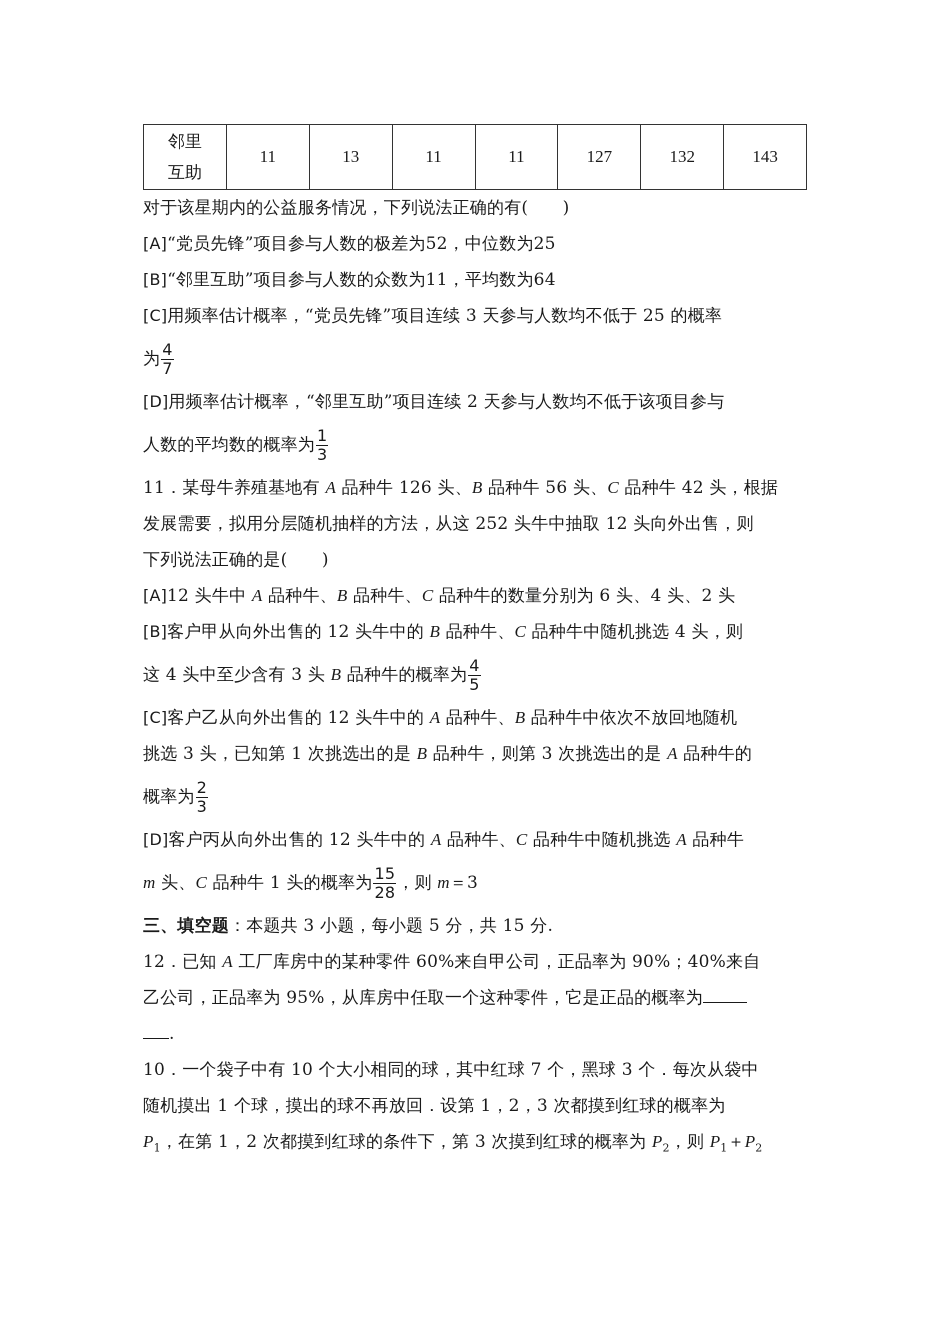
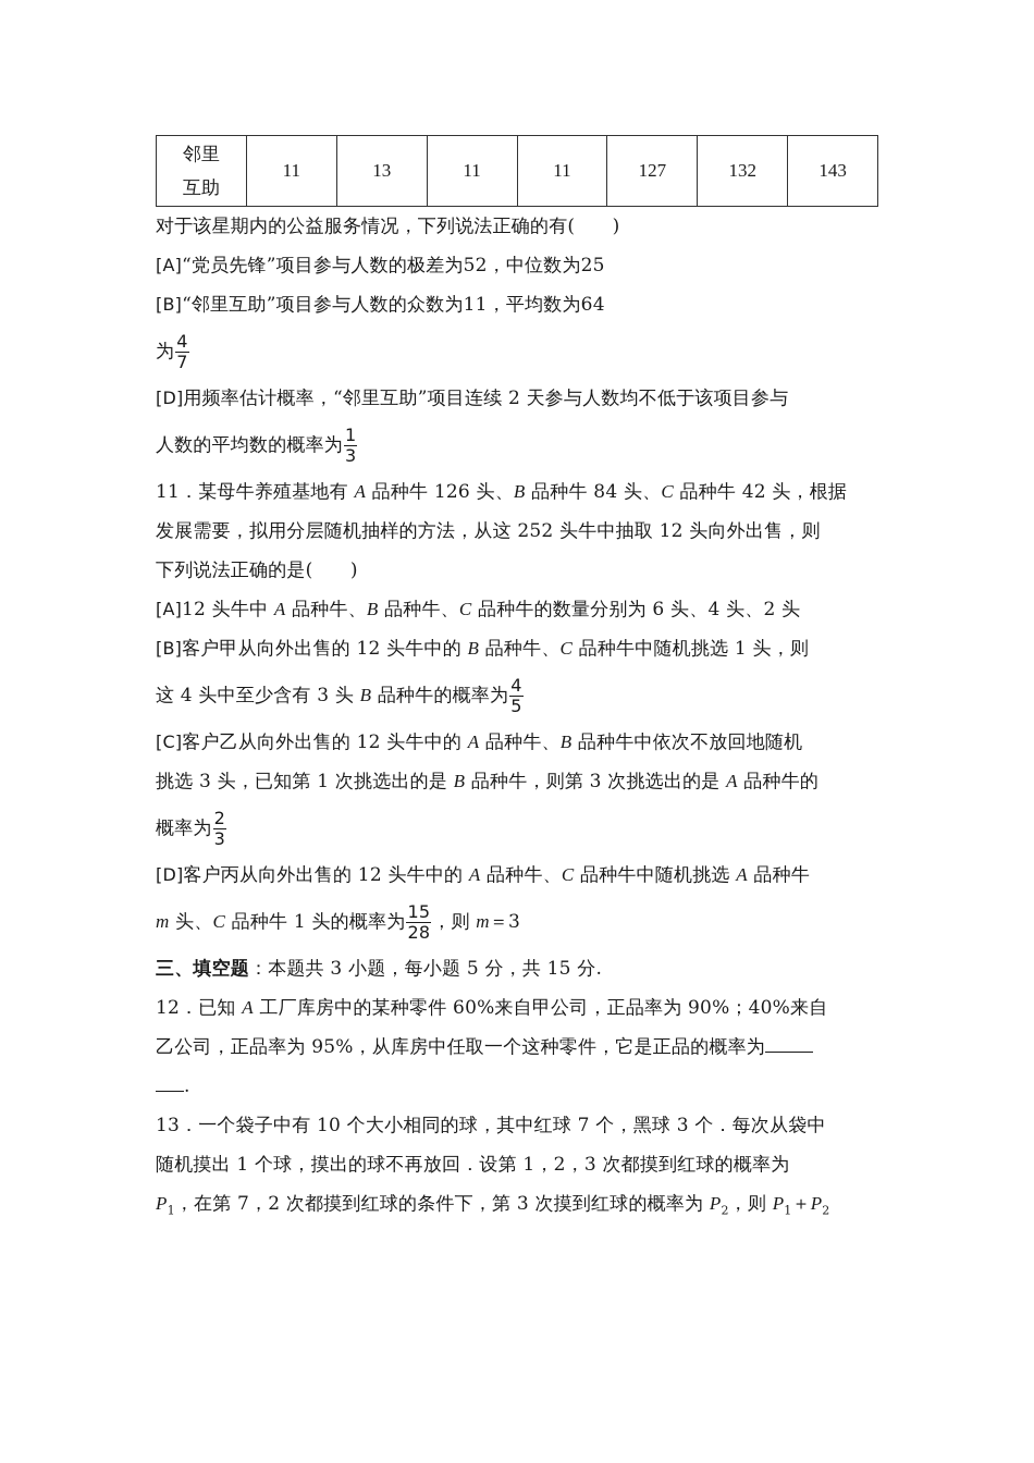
  邻里 互助	11	13	11	11	127	132	143
  对于该星期内的公益服务情况，下列说法正确的有( )
  [A]“党员先锋”项目参与人数的极差为52，中位数为25
  [B]“邻里互助”项目参与人数的众数为11，平均数为64
- [C]用频率估计概率，“党员先锋”项目连续 3 天参与人数均不低于 25 的概率
  为
  4
  7
  [D]用频率估计概率，“邻里互助”项目连续 2 天参与人数均不低于该项目参与
  人数的平均数的概率为
  1
  3
- 11．某母牛养殖基地有 A 品种牛 126 头、B 品种牛 56 头、C 品种牛 42 头，根据
+ 11．某母牛养殖基地有 A 品种牛 126 头、B 品种牛 84 头、C 品种牛 42 头，根据
  发展需要，拟用分层随机抽样的方法，从这 252 头牛中抽取 12 头向外出售，则
  下列说法正确的是( )
  [A]12 头牛中 A 品种牛、B 品种牛、C 品种牛的数量分别为 6 头、4 头、2 头
- [B]客户甲从向外出售的 12 头牛中的 B 品种牛、C 品种牛中随机挑选 4 头，则
+ [B]客户甲从向外出售的 12 头牛中的 B 品种牛、C 品种牛中随机挑选 1 头，则
  这 4 头中至少含有 3 头 B 品种牛的概率为
  4
  5
  [C]客户乙从向外出售的 12 头牛中的 A 品种牛、B 品种牛中依次不放回地随机
  挑选 3 头，已知第 1 次挑选出的是 B 品种牛，则第 3 次挑选出的是 A 品种牛的
  概率为
  2
  3
  [D]客户丙从向外出售的 12 头牛中的 A 品种牛、C 品种牛中随机挑选 A 品种牛
  m 头、C 品种牛 1 头的概率为
  15
  28
  ，则 m＝3
  三、填空题：本题共 3 小题，每小题 5 分，共 15 分.
  12．已知 A 工厂库房中的某种零件 60%来自甲公司，正品率为 90%；40%来自
  乙公司，正品率为 95%，从库房中任取一个这种零件，它是正品的概率为
  .
- 10．一个袋子中有 10 个大小相同的球，其中红球 7 个，黑球 3 个．每次从袋中
+ 13．一个袋子中有 10 个大小相同的球，其中红球 7 个，黑球 3 个．每次从袋中
  随机摸出 1 个球，摸出的球不再放回．设第 1，2，3 次都摸到红球的概率为
- P1，在第 1，2 次都摸到红球的条件下，第 3 次摸到红球的概率为 P2，则 P1＋P2
+ P1，在第 7，2 次都摸到红球的条件下，第 3 次摸到红球的概率为 P2，则 P1＋P2
